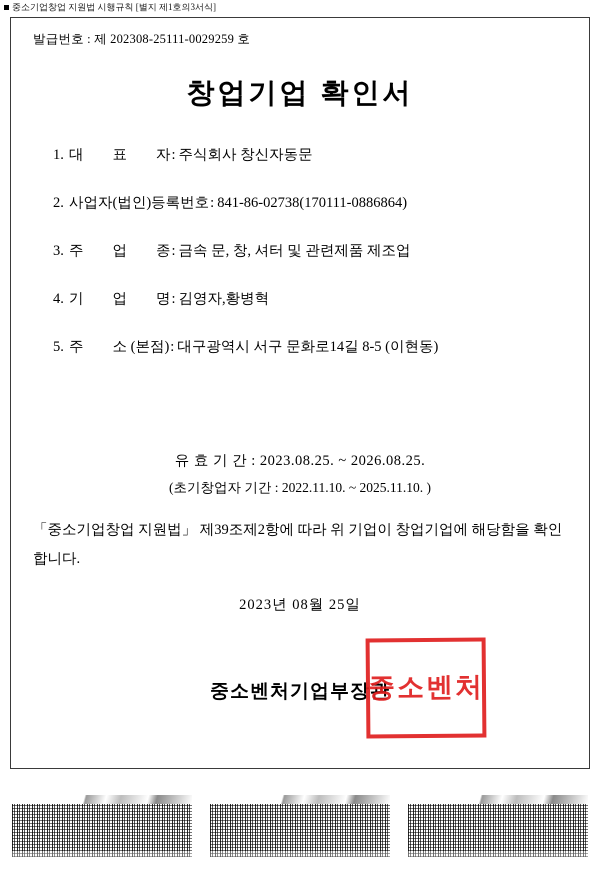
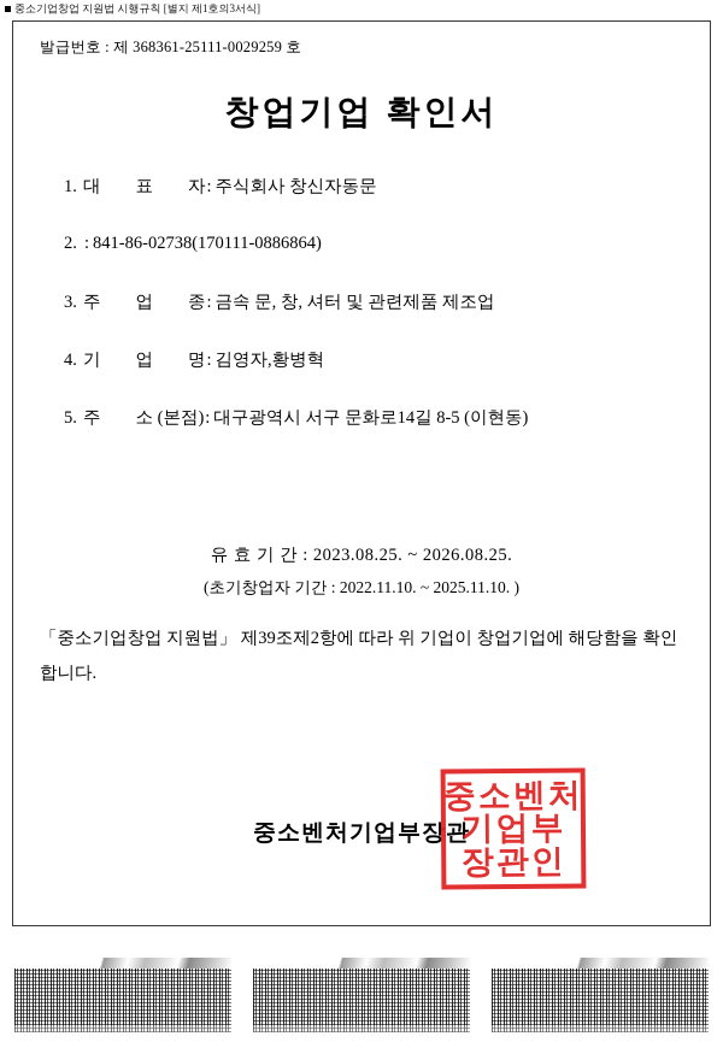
  중소기업창업 지원법 시행규칙 [별지 제1호의3서식]
- 발급번호 : 제 202308-25111-0029259 호
+ 발급번호 : 제 368361-25111-0029259 호
  창업기업 확인서
  1.
  대 표 자
  :
  주식회사 창신자동문
  2.
- 사업자(법인)등록번호
  :
  841-86-02738(170111-0886864)
  3.
  주 업 종
  :
  금속 문, 창, 셔터 및 관련제품 제조업
  4.
  기 업 명
  :
  김영자,황병혁
  5.
  주 소 (본점)
  :
  대구광역시 서구 문화로14길 8-5 (이현동)
  유 효 기 간 : 2023.08.25. ~ 2026.08.25.
  (초기창업자 기간 : 2022.11.10. ~ 2025.11.10. )
  「중소기업창업 지원법」 제39조제2항에 따라 위 기업이 창업기업에 해당함을 확인합니다.
- 2023년 08월 25일
  중소벤처기업부장관
  중소벤처
+ 기업부
+ 장관인
